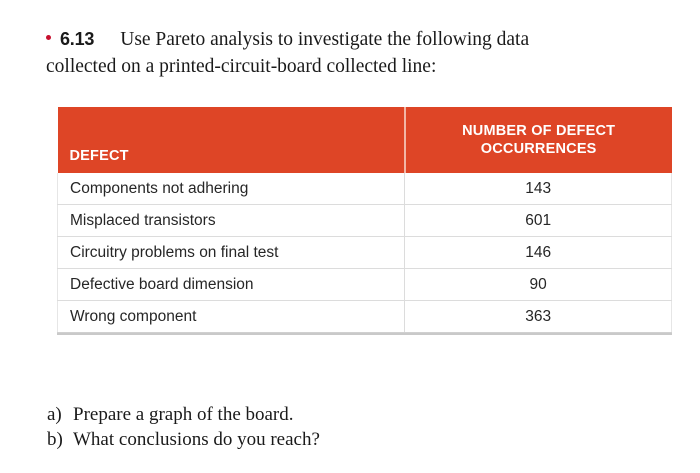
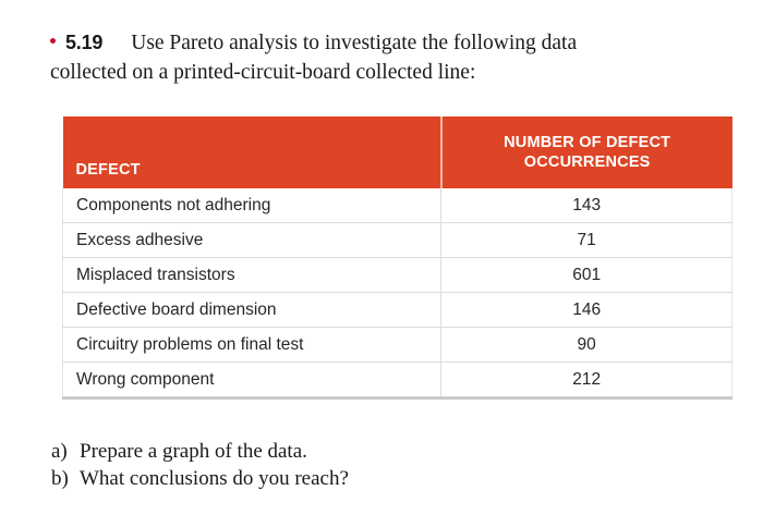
- 6.13 Use Pareto analysis to investigate the following data
+ 5.19 Use Pareto analysis to investigate the following data
  collected on a printed-circuit-board collected line:
  DEFECT	NUMBER OF DEFECT OCCURRENCES
  Components not adhering	143
+ Excess adhesive	71
  Misplaced transistors	601
- Circuitry problems on final test	146
+ Defective board dimension	146
- Defective board dimension	90
+ Circuitry problems on final test	90
- Wrong component	363
+ Wrong component	212
- a) Prepare a graph of the board.
+ a) Prepare a graph of the data.
  b) What conclusions do you reach?
